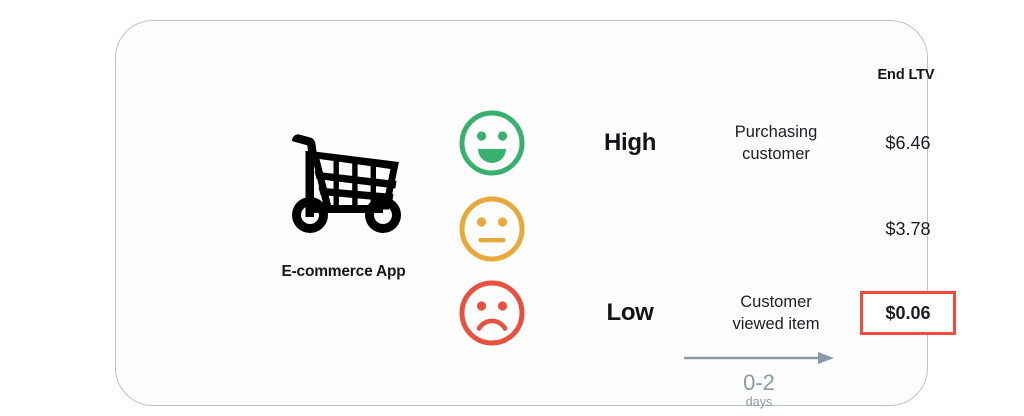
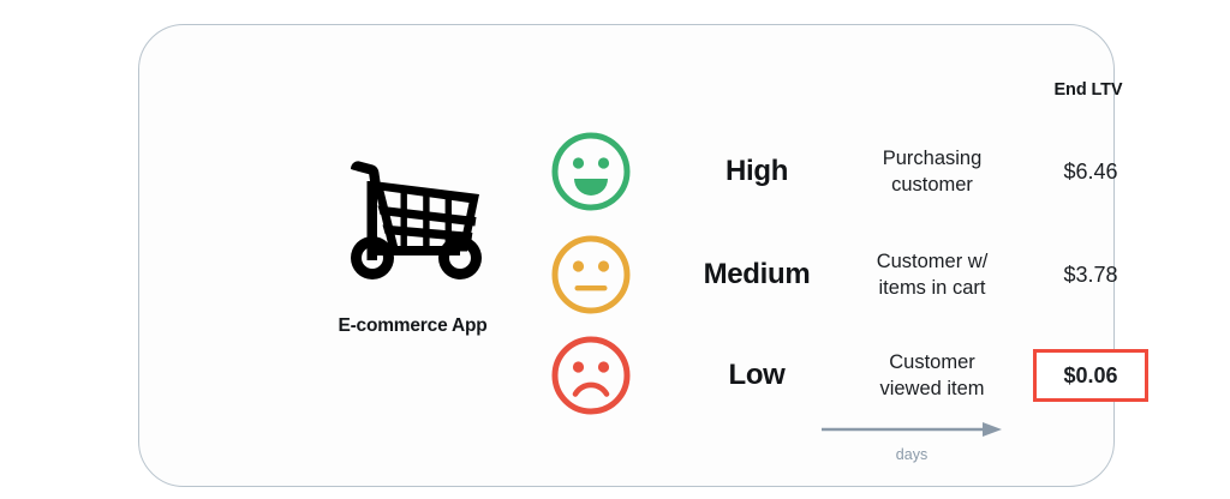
  E-commerce App
  End LTV
  High
  Purchasing
  customer
  $6.46
+ Medium
+ Customer w/
+ items in cart
  $3.78
  Low
  Customer
  viewed item
  $0.06
- 0-2
  days
